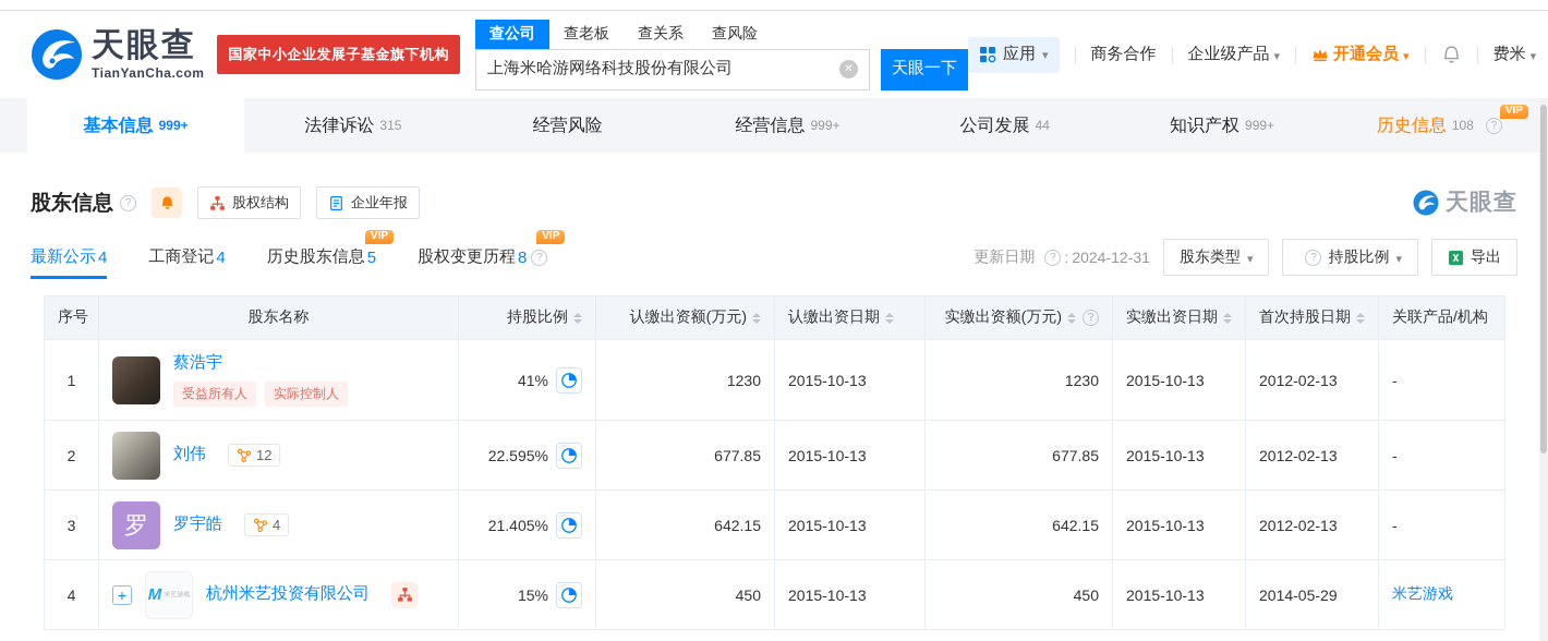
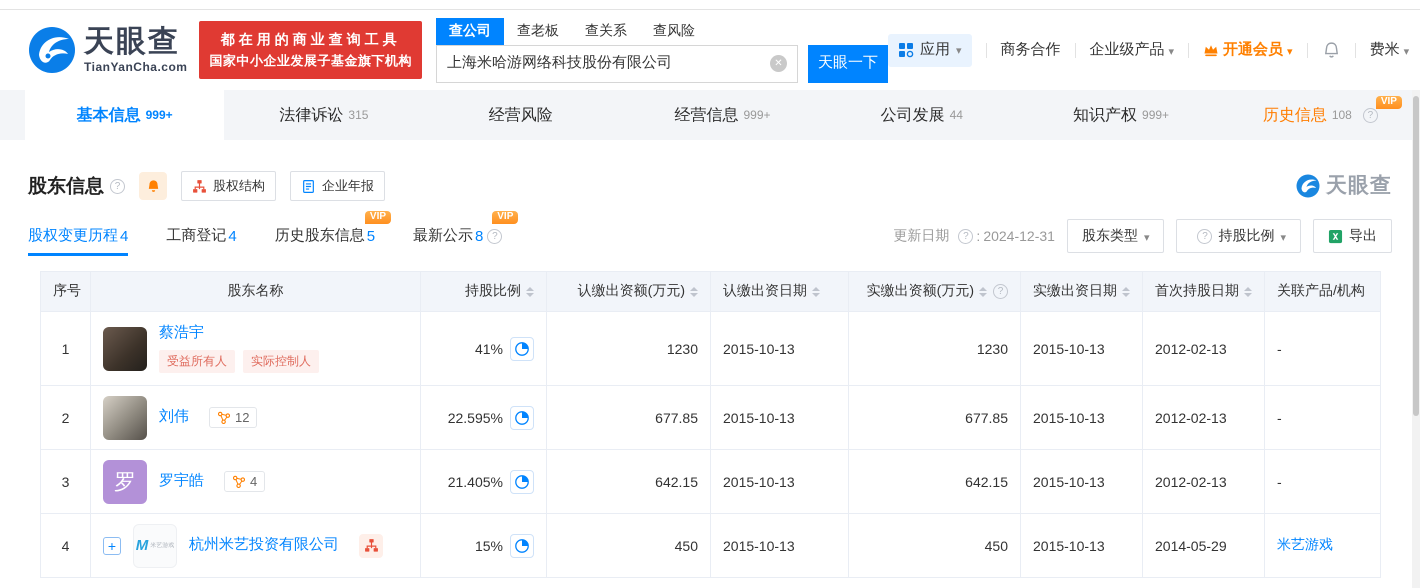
  天眼查
  TianYanCha.com
+ 都在用的商业查询工具
  国家中小企业发展子基金旗下机构
  查公司
  查老板
  查关系
  查风险
  上海米哈游网络科技股份有限公司
  天眼一下
  应用
  商务合作
  企业级产品
  开通会员
  费米
  基本信息
  999+
  法律诉讼
  315
  经营风险
  经营信息
  999+
  公司发展
  44
  知识产权
  999+
  VIP
  历史信息
  108
  股东信息
  股权结构
  企业年报
  天眼查
- 最新公示
+ 股权变更历程
  4
  工商登记
  4
  VIP
  历史股东信息
  5
  VIP
- 股权变更历程
+ 最新公示
  8
  更新日期
  :
  2024-12-31
  股东类型
  持股比例
  导出
  序号	股东名称	持股比例	认缴出资额(万元)	认缴出资日期	实缴出资额(万元)	实缴出资日期	首次持股日期	关联产品/机构
  1	蔡浩宇 受益所有人 实际控制人	41%	1230	2015-10-13	1230	2015-10-13	2012-02-13	-
  2	刘伟 12	22.595%	677.85	2015-10-13	677.85	2015-10-13	2012-02-13	-
  3	罗 罗宇皓 4	21.405%	642.15	2015-10-13	642.15	2015-10-13	2012-02-13	-
  4	M 杭州米艺投资有限公司	15%	450	2015-10-13	450	2015-10-13	2014-05-29	米艺游戏
